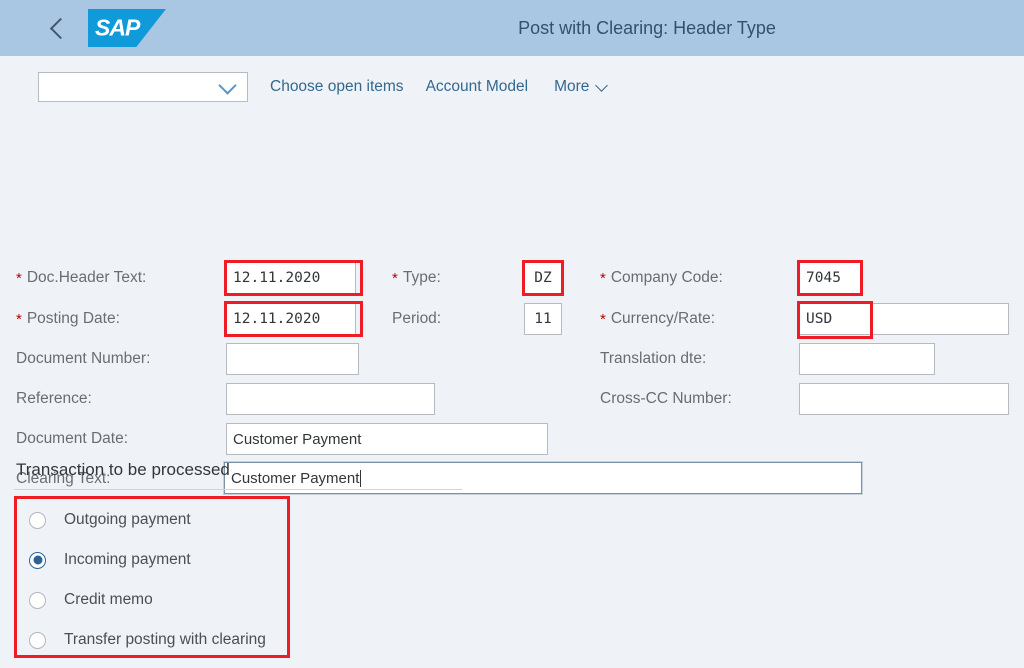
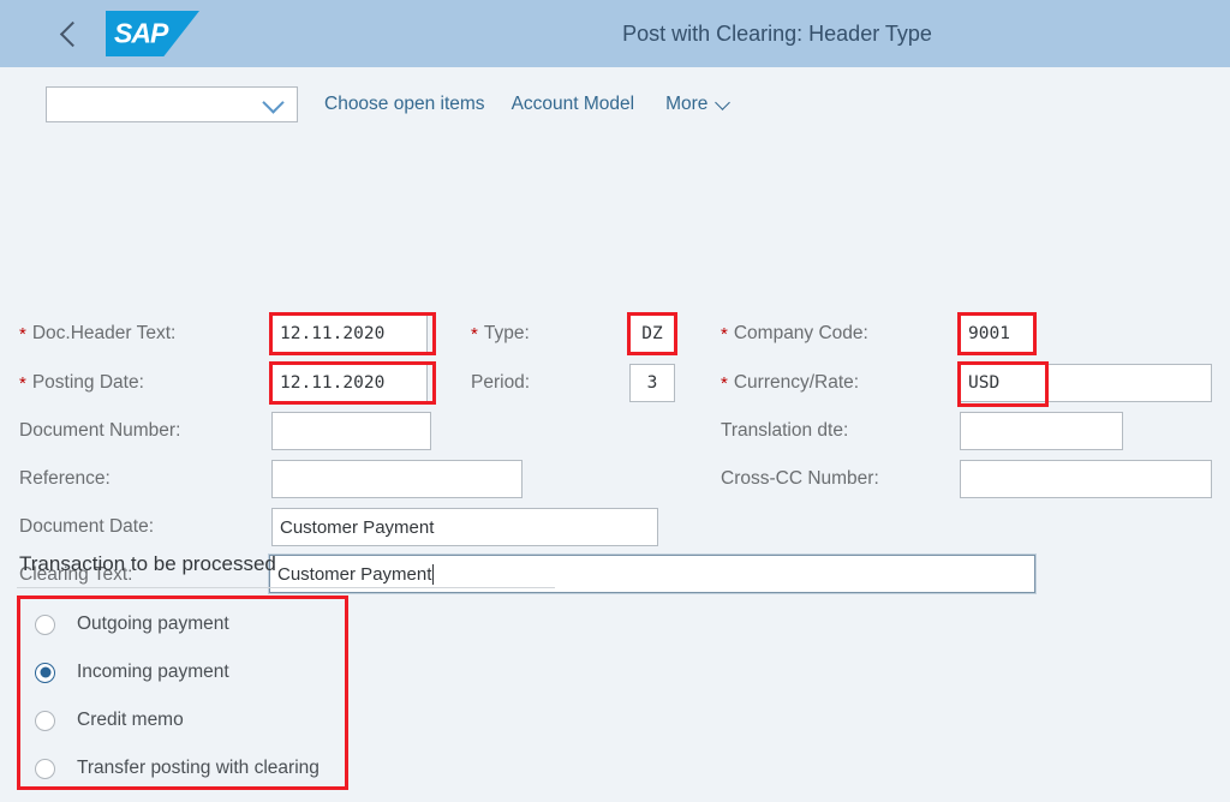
  SAP
  Post with Clearing: Header Type
  Choose open items
  Account Model
  More
  *
  Doc.Header Text:
  *
  Posting Date:
  Document Number:
  Reference:
  Document Date:
  Clearing Text:
  12.11.2020
  12.11.2020
  Customer Payment
  Customer Payment
  *
  Type:
  Period:
  DZ
- 11
+ 3
  *
  Company Code:
  *
  Currency/Rate:
  Translation dte:
  Cross-CC Number:
- 7045
+ 9001
  USD
  Transaction to be processed
  Outgoing payment
  Incoming payment
  Credit memo
  Transfer posting with clearing
